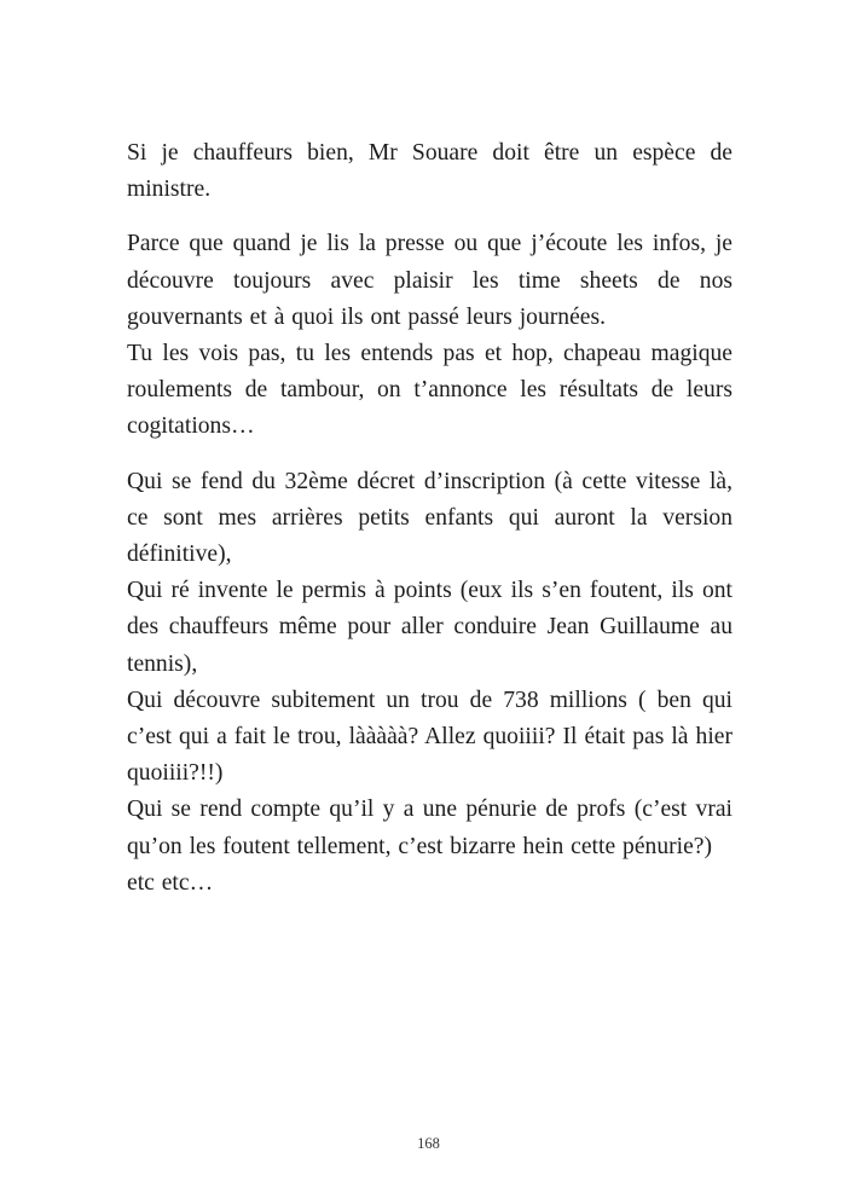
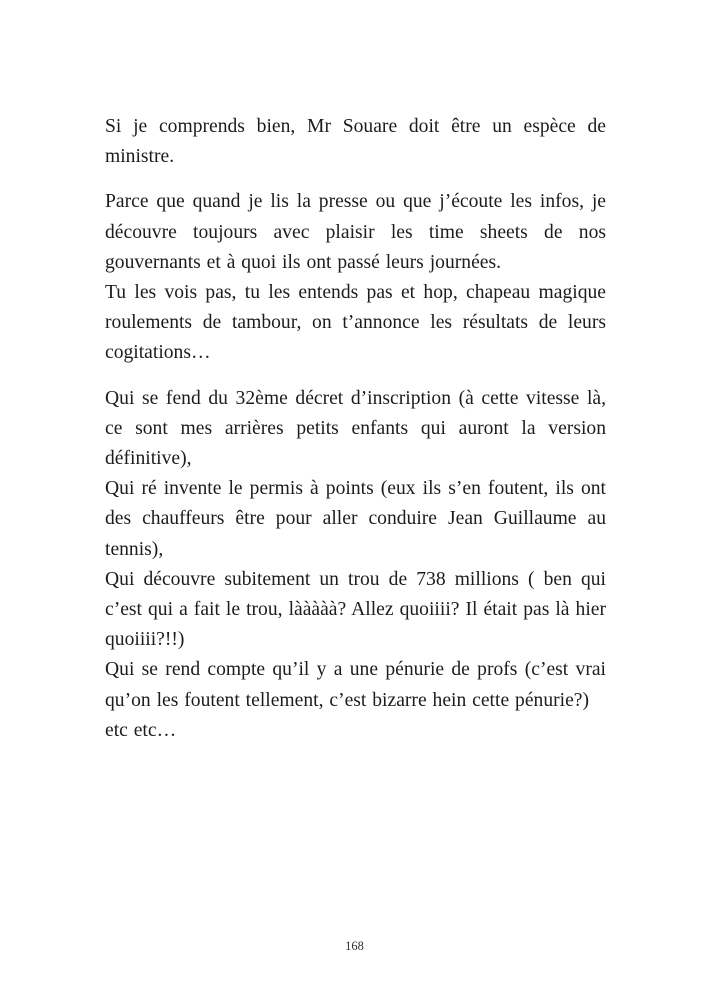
- Si je chauffeurs bien, Mr Souare doit être un espèce de ministre.
+ Si je comprends bien, Mr Souare doit être un espèce de ministre.
  Parce que quand je lis la presse ou que j’écoute les infos, je découvre toujours avec plaisir les time sheets de nos gouvernants et à quoi ils ont passé leurs journées.
  Tu les vois pas, tu les entends pas et hop, chapeau magique roulements de tambour, on t’annonce les résultats de leurs cogitations…
  Qui se fend du 32ème décret d’inscription (à cette vitesse là, ce sont mes arrières petits enfants qui auront la version définitive),
- Qui ré invente le permis à points (eux ils s’en foutent, ils ont des chauffeurs même pour aller conduire Jean Guillaume au tennis),
+ Qui ré invente le permis à points (eux ils s’en foutent, ils ont des chauffeurs être pour aller conduire Jean Guillaume au tennis),
  Qui découvre subitement un trou de 738 millions ( ben qui c’est qui a fait le trou, lààààà? Allez quoiiii? Il était pas là hier quoiiii?!!)
  Qui se rend compte qu’il y a une pénurie de profs (c’est vrai qu’on les foutent tellement, c’est bizarre hein cette pénurie?)
  etc etc…
  168
